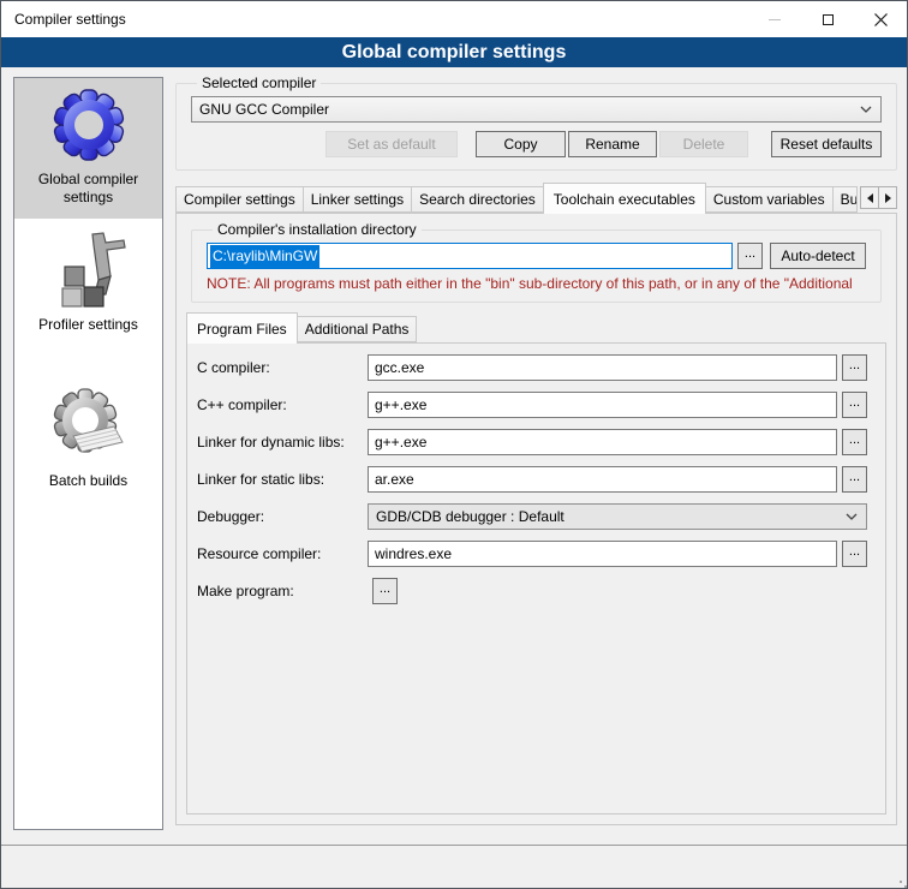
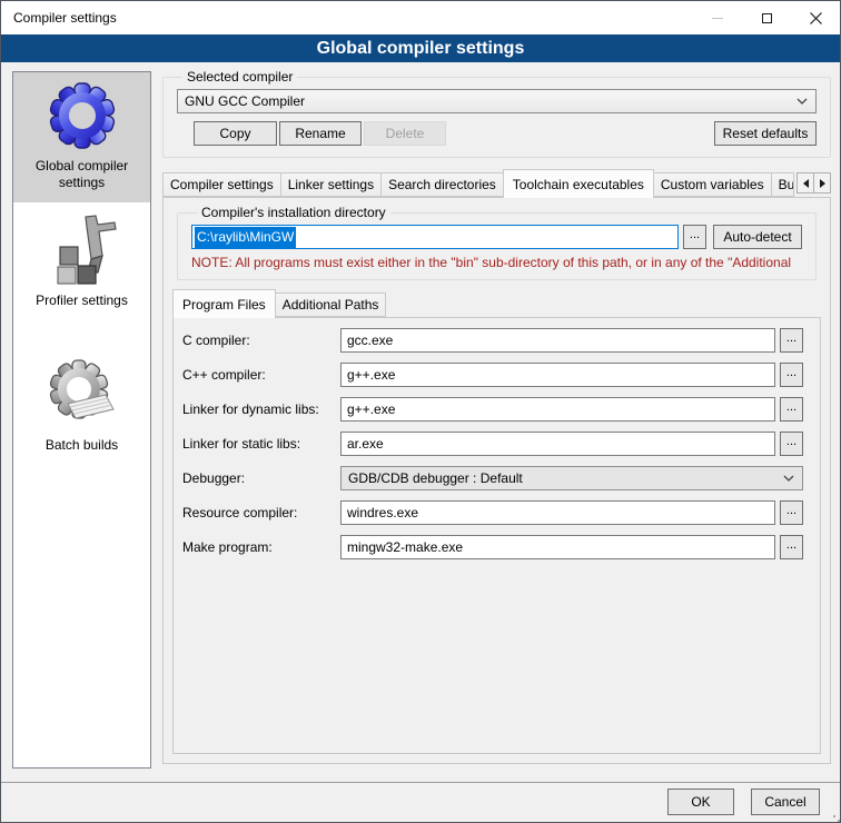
  Compiler settings
  Global compiler settings
  Global compiler settings
  Profiler settings
  Batch builds
  Selected compiler
  GNU GCC Compiler
- Set as default
  Copy
  Rename
  Delete
  Reset defaults
  Compiler settings
  Linker settings
  Search directories
  Toolchain executables
  Custom variables
  Compiler's installation directory
  C:\raylib\MinGW
  ...
  Auto-detect
- NOTE: All programs must path either in the "bin" sub-directory of this path, or in any of the "Additional
+ NOTE: All programs must exist either in the "bin" sub-directory of this path, or in any of the "Additional
  Program Files
  Additional Paths
  C compiler:
  gcc.exe
  ...
  C++ compiler:
  g++.exe
  ...
  Linker for dynamic libs:
  g++.exe
  ...
  Linker for static libs:
  ar.exe
  ...
  Debugger:
  GDB/CDB debugger : Default
  Resource compiler:
  windres.exe
  ...
  Make program:
+ mingw32-make.exe
  ...
+ OK
+ Cancel
